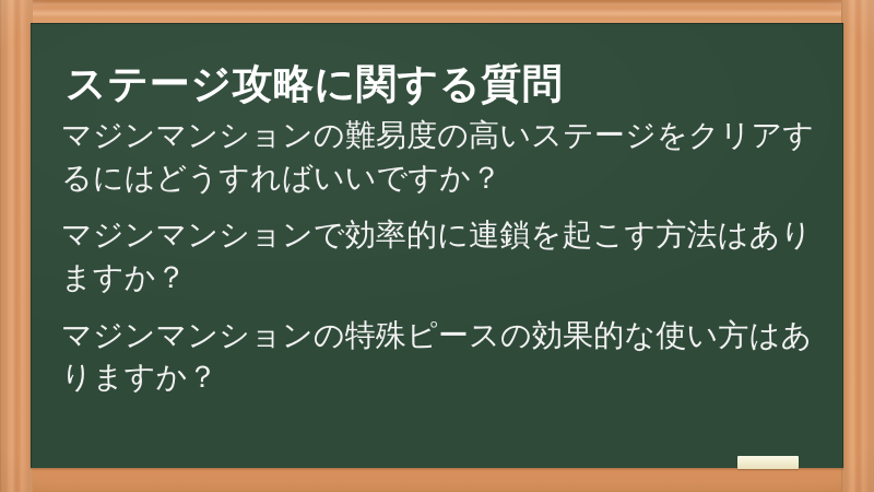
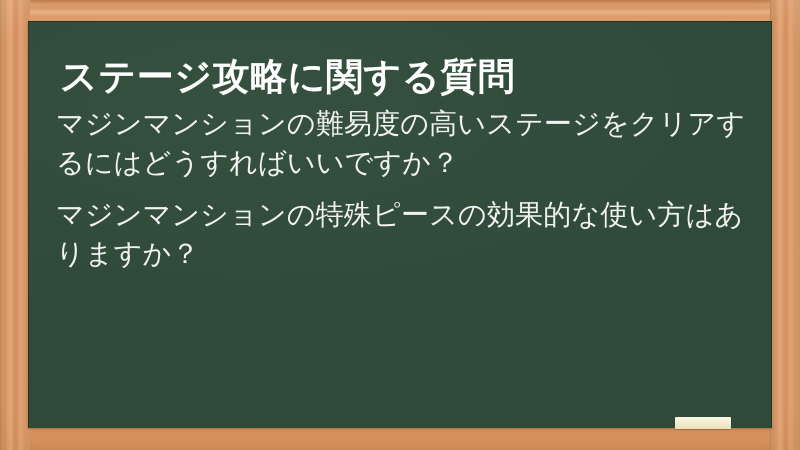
  ステージ攻略に関する質問
  マジンマンションの難易度の高いステージをクリアするにはどうすればいいですか？
- マジンマンションで効率的に連鎖を起こす方法はありますか？
  マジンマンションの特殊ピースの効果的な使い方はありますか？
